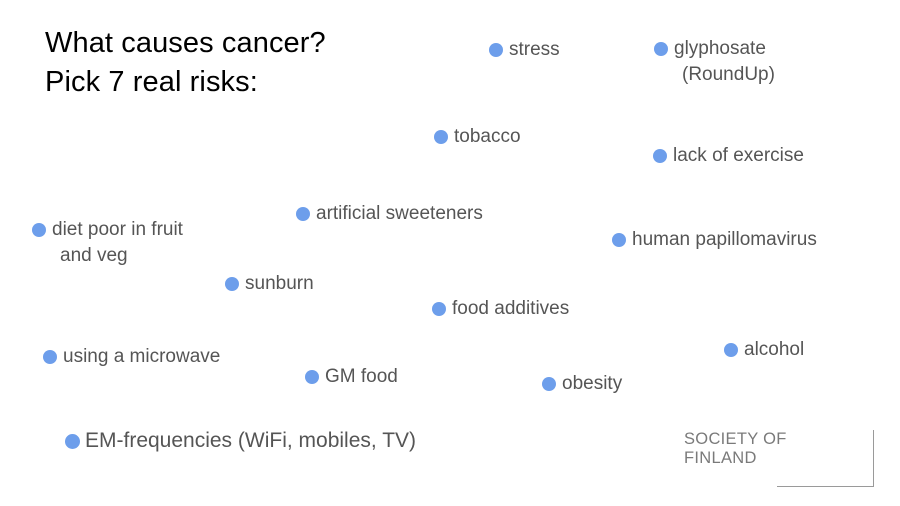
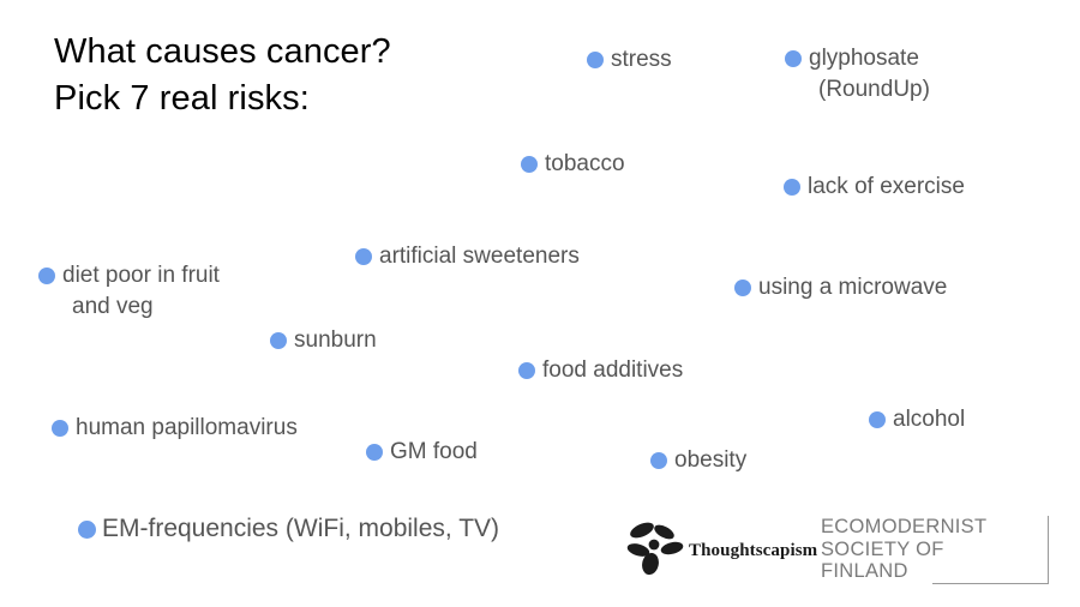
  What causes cancer?
  Pick 7 real risks:
  stress
  glyphosate
  (RoundUp)
  tobacco
  lack of exercise
  artificial sweeteners
  diet poor in fruit
  and veg
- human papillomavirus
+ using a microwave
  sunburn
  food additives
  alcohol
- using a microwave
+ human papillomavirus
  GM food
  obesity
  EM-frequencies (WiFi, mobiles, TV)
+ Thoughtscapism
+ ECOMODERNIST
  SOCIETY OF
  FINLAND
